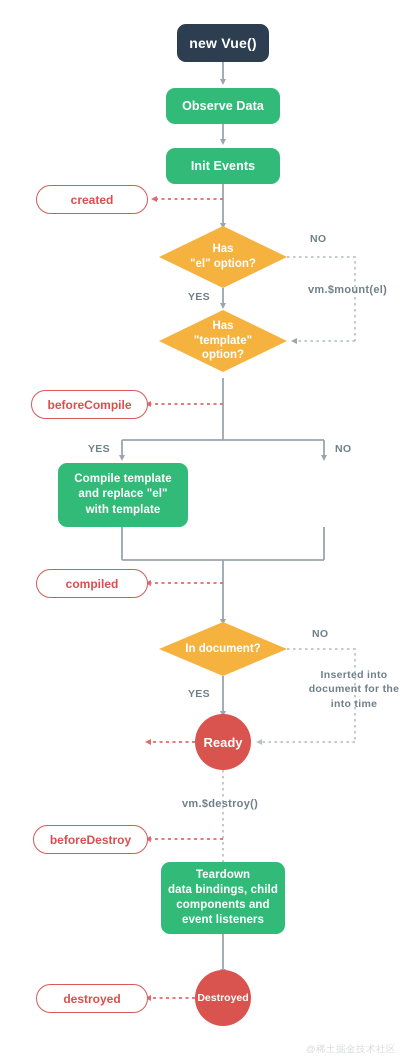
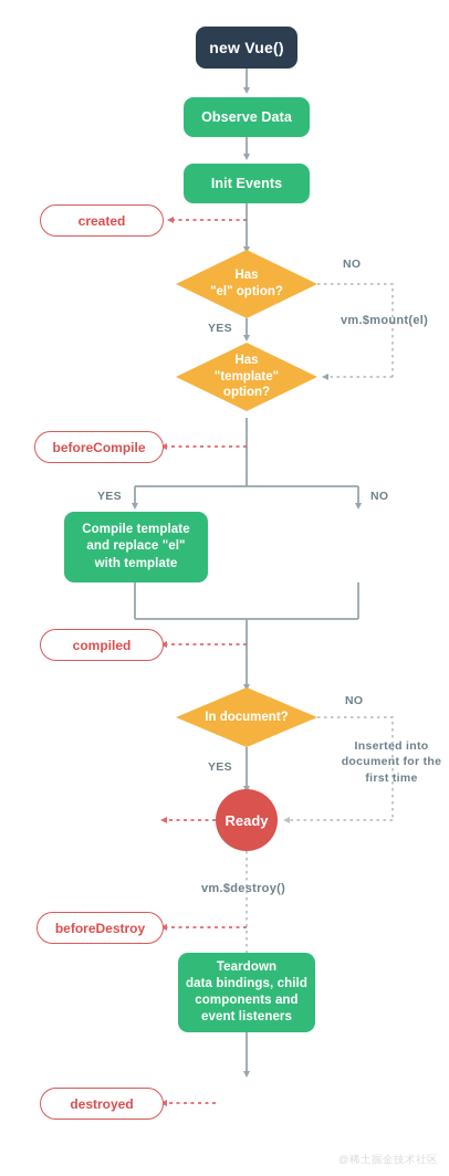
  new Vue()
  Observe Data
  Init Events
  created
  Has
  "el" option?
  YES
  NO
  vm.$mount(el)
  Has
  "template"
  option?
  beforeCompile
  YES
  NO
  Compile template
  and replace "el"
  with template
  compiled
  In document?
  NO
- Inserted into document for the into time
+ Inserted into document for the first time
  YES
  Ready
  vm.$destroy()
  beforeDestroy
  Teardown
  data bindings, child
  components and
  event listeners
- Destroyed
  destroyed
  @稀土掘金技术社区
